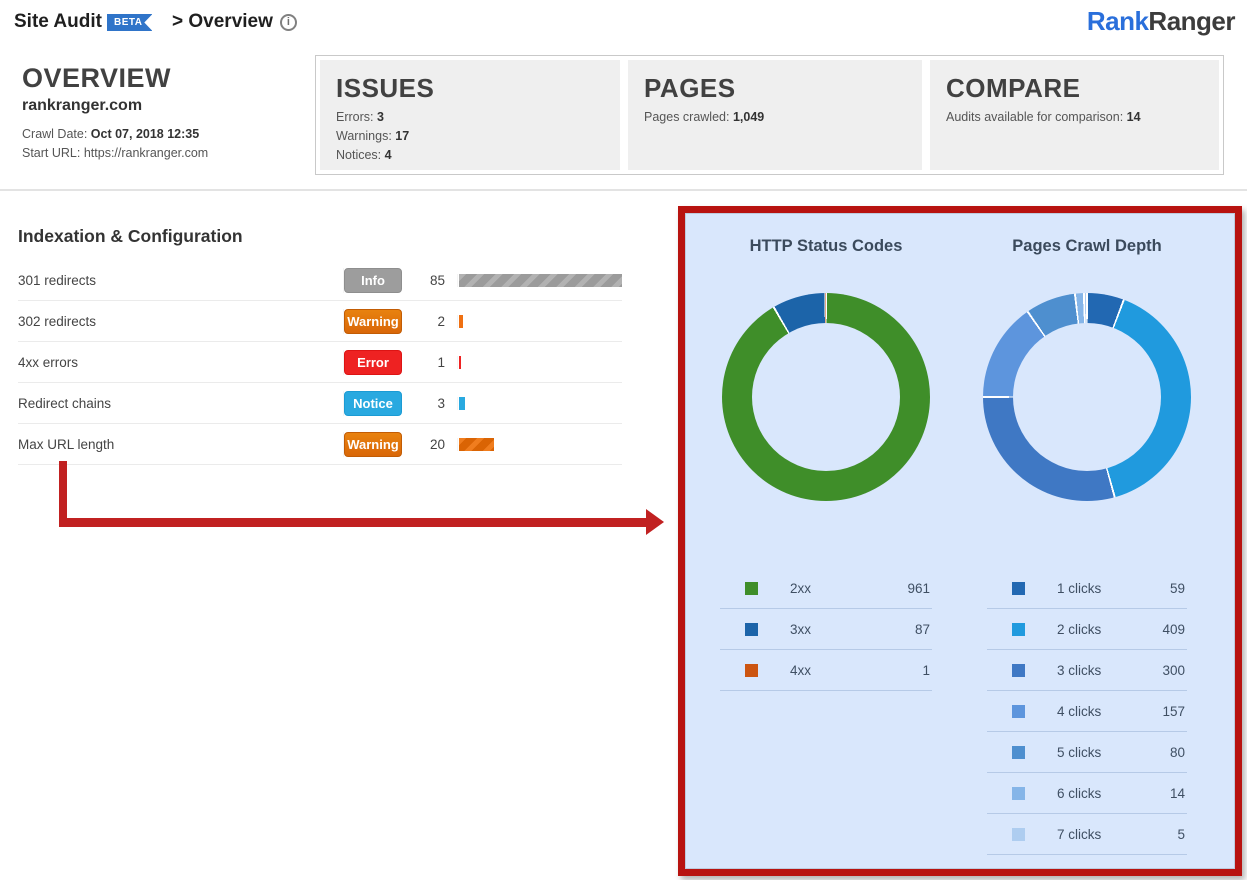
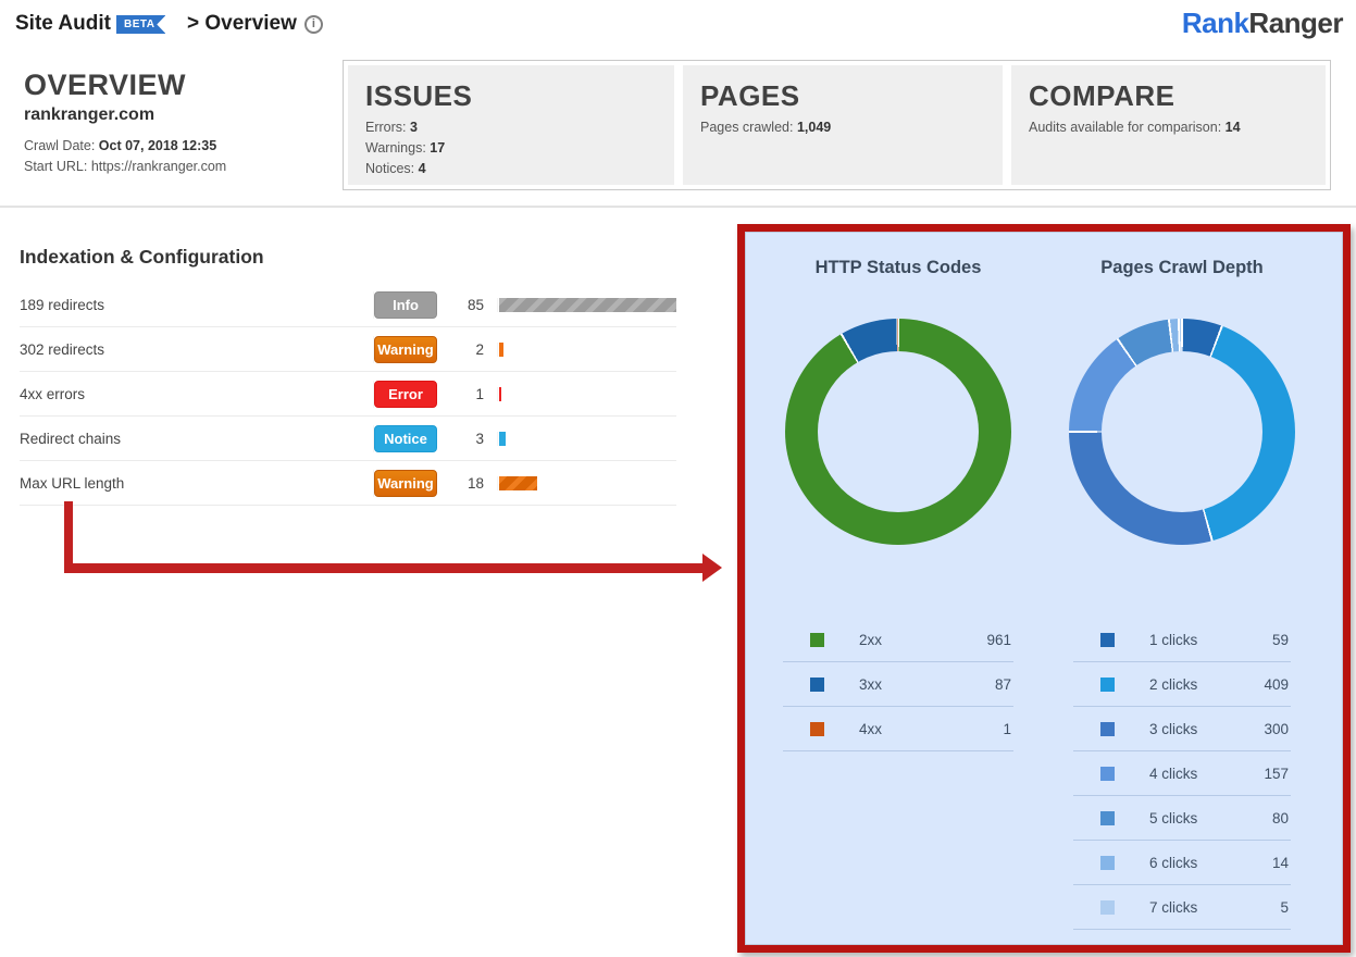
  Site Audit
  BETA
  > Overview i
  RankRanger
  OVERVIEW
  rankranger.com
  Crawl Date: Oct 07, 2018 12:35
  Start URL: https://rankranger.com
  ISSUES
  Errors: 3
  Warnings: 17
  Notices: 4
  PAGES
  Pages crawled: 1,049
  COMPARE
  Audits available for comparison: 14
  Indexation & Configuration
- 301 redirects
+ 189 redirects
  Info
  85
  302 redirects
  Warning
  2
  4xx errors
  Error
  1
  Redirect chains
  Notice
  3
  Max URL length
  Warning
- 20
+ 18
  HTTP Status Codes
  2xx
  961
  3xx
  87
  4xx
  1
  Pages Crawl Depth
  1 clicks
  59
  2 clicks
  409
  3 clicks
  300
  4 clicks
  157
  5 clicks
  80
  6 clicks
  14
  7 clicks
  5
